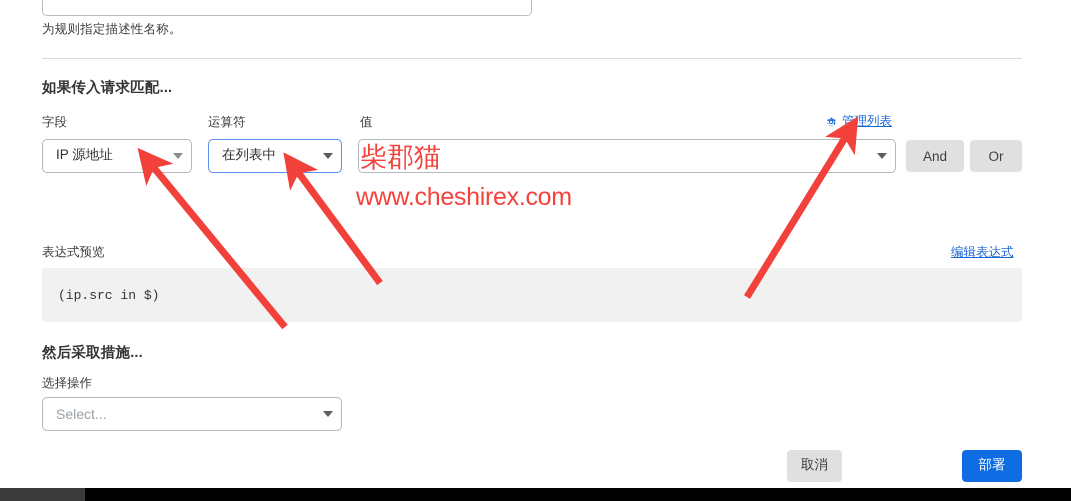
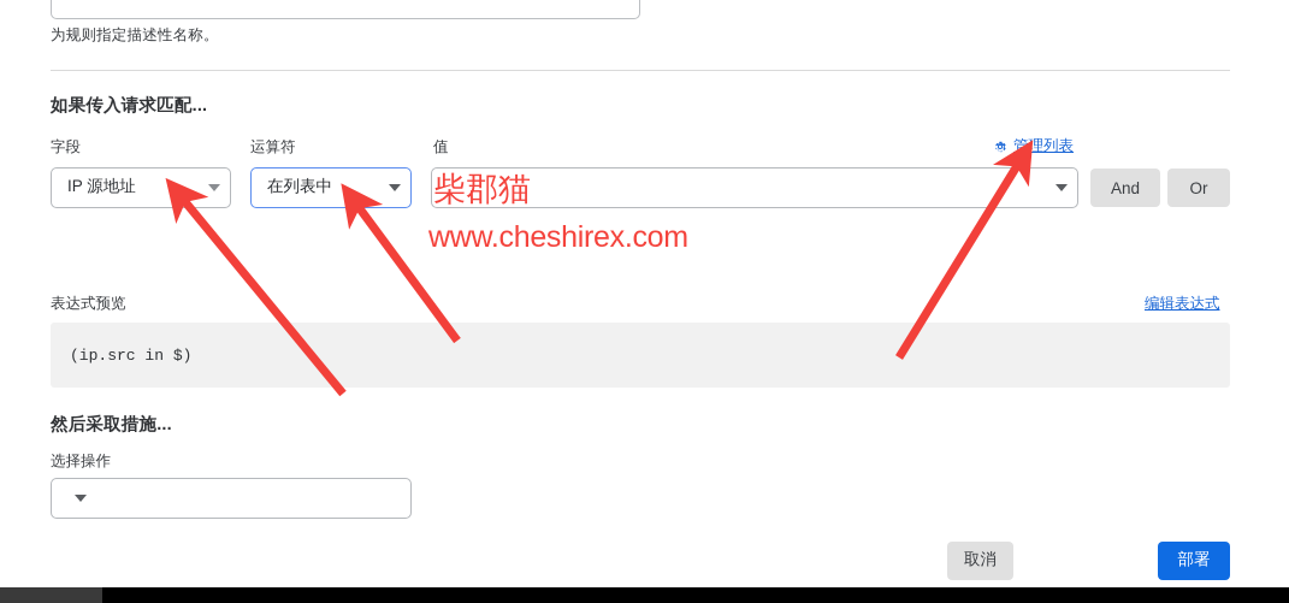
  为规则指定描述性名称。
  如果传入请求匹配...
  字段
  运算符
  值
  管理列表
  IP 源地址
  在列表中
  And
  Or
  表达式预览
  编辑表达式
  (ip.src in $)
  然后采取措施...
  选择操作
- Select...
  取消
  部署
  柴郡猫
  www.cheshirex.com
